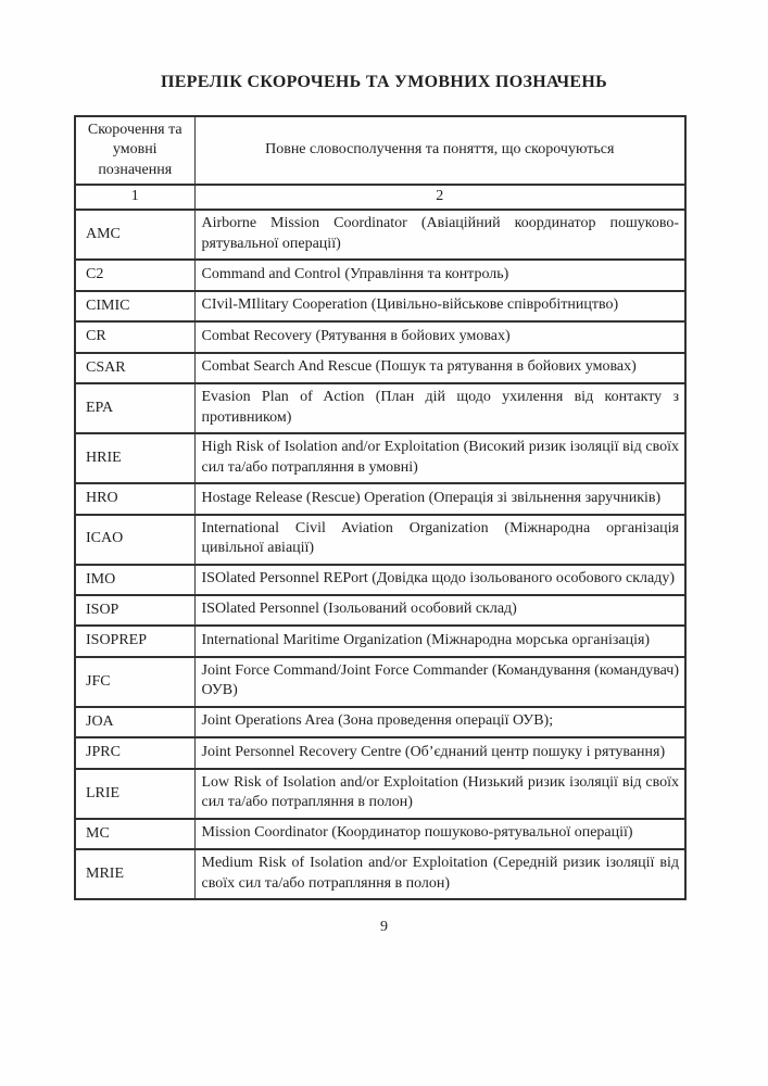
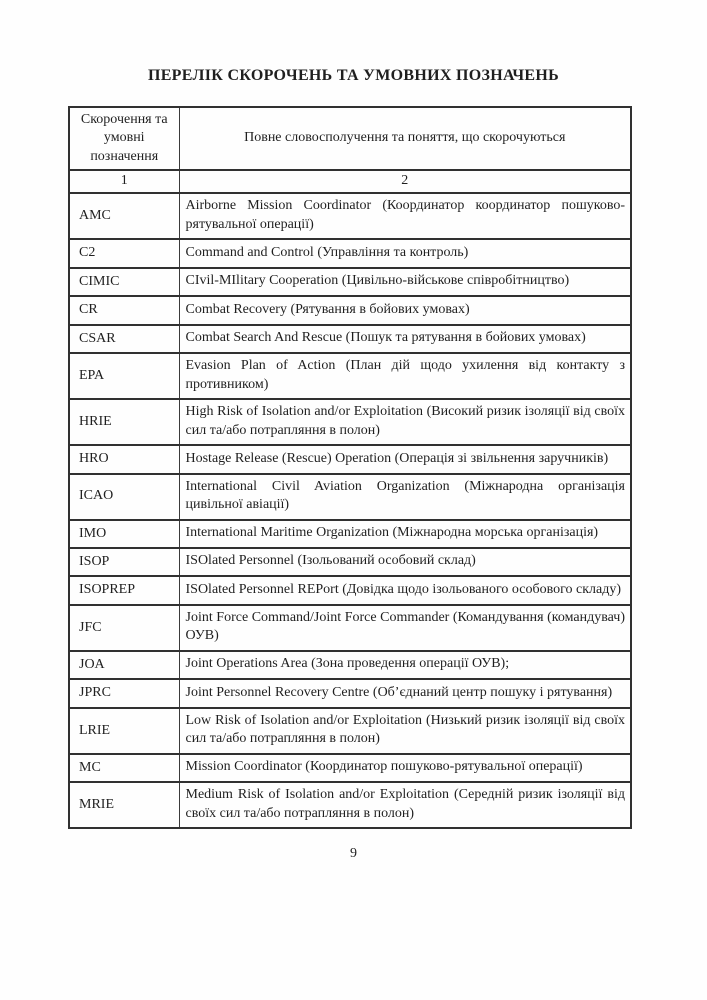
  ПЕРЕЛІК СКОРОЧЕНЬ ТА УМОВНИХ ПОЗНАЧЕНЬ
  Скорочення та умовні позначення	Повне словосполучення та поняття, що скорочуються
  1	2
- AMC	Airborne Mission Coordinator (Авіаційний координатор пошуково-рятувальної операції)
+ AMC	Airborne Mission Coordinator (Координатор координатор пошуково-рятувальної операції)
  C2	Command and Control (Управління та контроль)
  CIMIC	CIvil-MIlitary Cooperation (Цивільно-військове співробітництво)
  CR	Combat Recovery (Рятування в бойових умовах)
  CSAR	Combat Search And Rescue (Пошук та рятування в бойових умовах)
  EPA	Evasion Plan of Action (План дій щодо ухилення від контакту з противником)
- HRIE	High Risk of Isolation and/or Exploitation (Високий ризик ізоляції від своїх сил та/або потрапляння в умовні)
+ HRIE	High Risk of Isolation and/or Exploitation (Високий ризик ізоляції від своїх сил та/або потрапляння в полон)
  HRO	Hostage Release (Rescue) Operation (Операція зі звільнення заручників)
  ICAO	International Civil Aviation Organization (Міжнародна організація цивільної авіації)
- IMO	ISOlated Personnel REPort (Довідка щодо ізольованого особового складу)
+ IMO	International Maritime Organization (Міжнародна морська організація)
  ISOP	ISOlated Personnel (Ізольований особовий склад)
- ISOPREP	International Maritime Organization (Міжнародна морська організація)
+ ISOPREP	ISOlated Personnel REPort (Довідка щодо ізольованого особового складу)
  JFC	Joint Force Command/Joint Force Commander (Командування (командувач) ОУВ)
  JOA	Joint Operations Area (Зона проведення операції ОУВ);
  JPRC	Joint Personnel Recovery Centre (Об’єднаний центр пошуку і рятування)
  LRIE	Low Risk of Isolation and/or Exploitation (Низький ризик ізоляції від своїх сил та/або потрапляння в полон)
  MC	Mission Coordinator (Координатор пошуково-рятувальної операції)
  MRIE	Medium Risk of Isolation and/or Exploitation (Середній ризик ізоляції від своїх сил та/або потрапляння в полон)
  9
